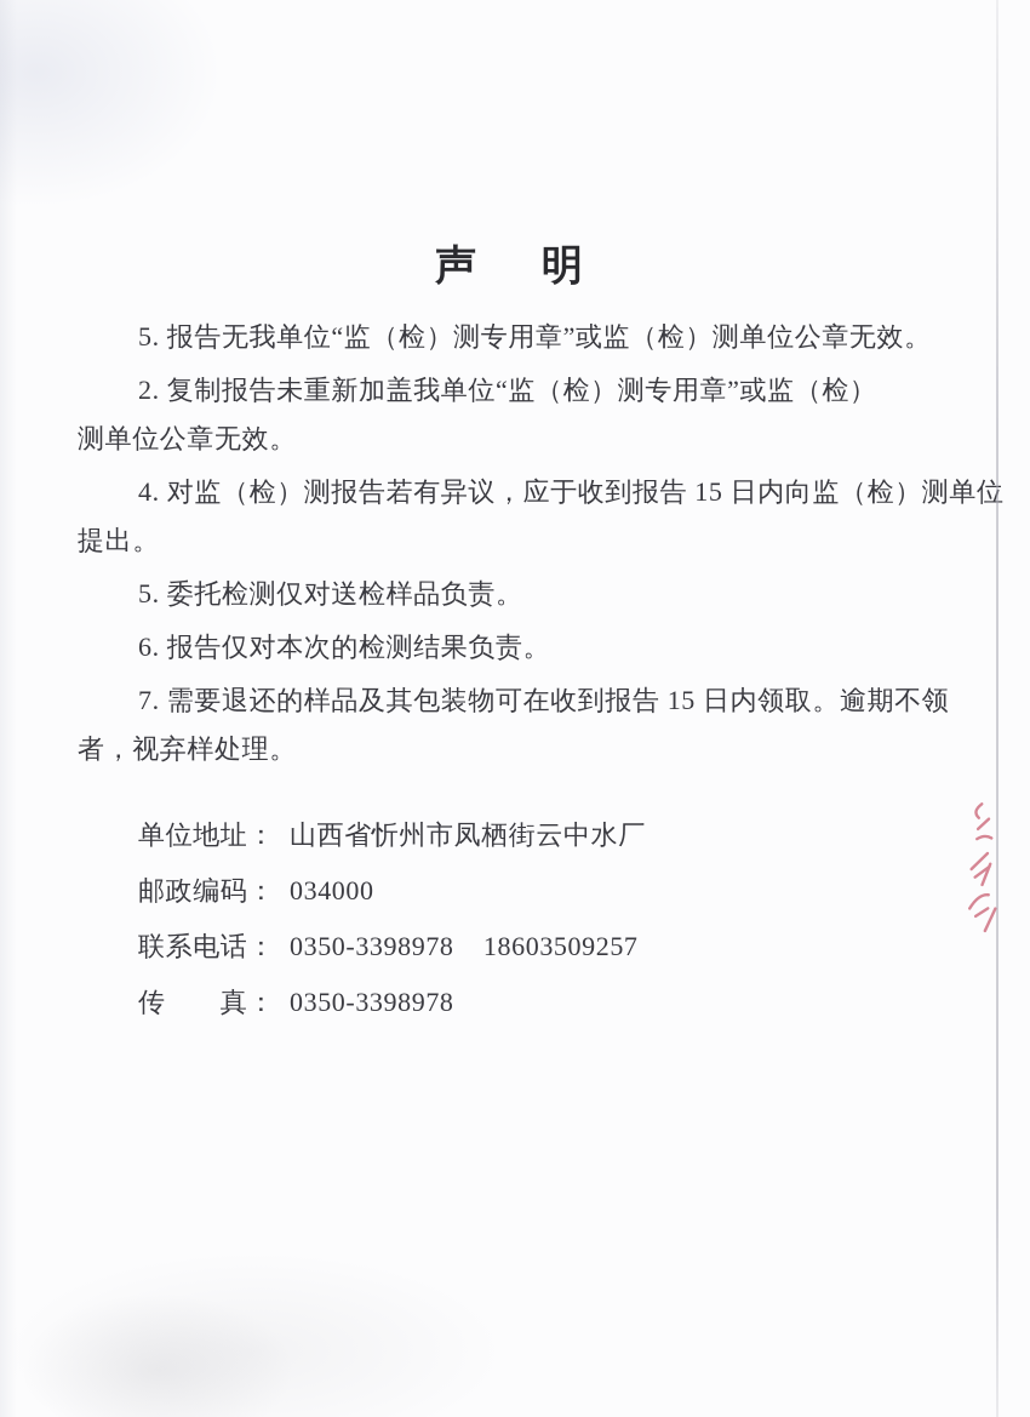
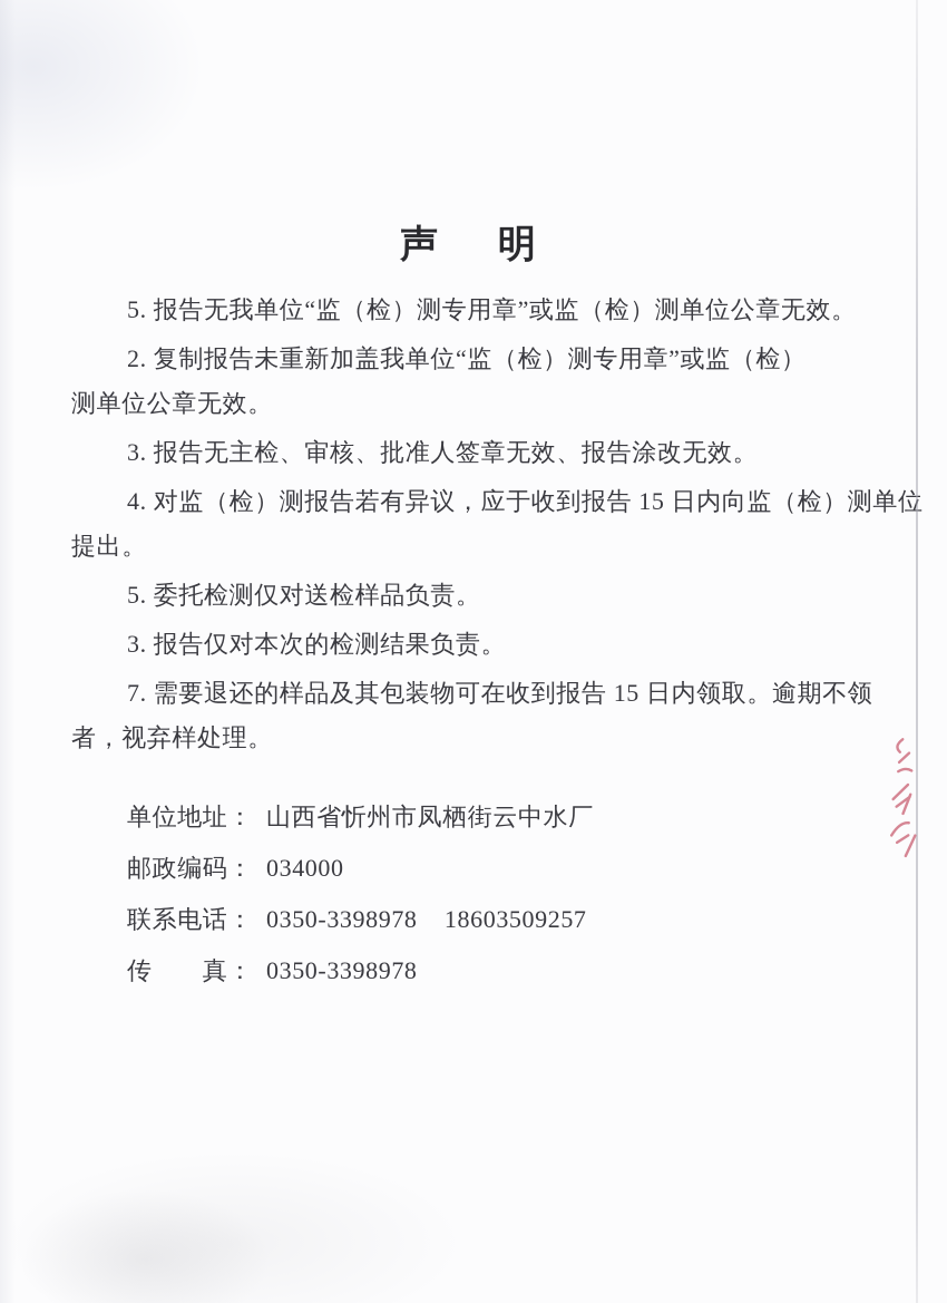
  声 明
  5. 报告无我单位“监（检）测专用章”或监（检）测单位公章无效。
  2. 复制报告未重新加盖我单位“监（检）测专用章”或监（检）
  测单位公章无效。
+ 3. 报告无主检、审核、批准人签章无效、报告涂改无效。
  4. 对监（检）测报告若有异议，应于收到报告 15 日内向监（检）测单位
  提出。
  5. 委托检测仅对送检样品负责。
- 6. 报告仅对本次的检测结果负责。
+ 3. 报告仅对本次的检测结果负责。
  7. 需要退还的样品及其包装物可在收到报告 15 日内领取。逾期不领
  者，视弃样处理。
  单位地址： 山西省忻州市凤栖街云中水厂
  邮政编码： 034000
  联系电话： 0350-3398978 18603509257
  传 真： 0350-3398978
